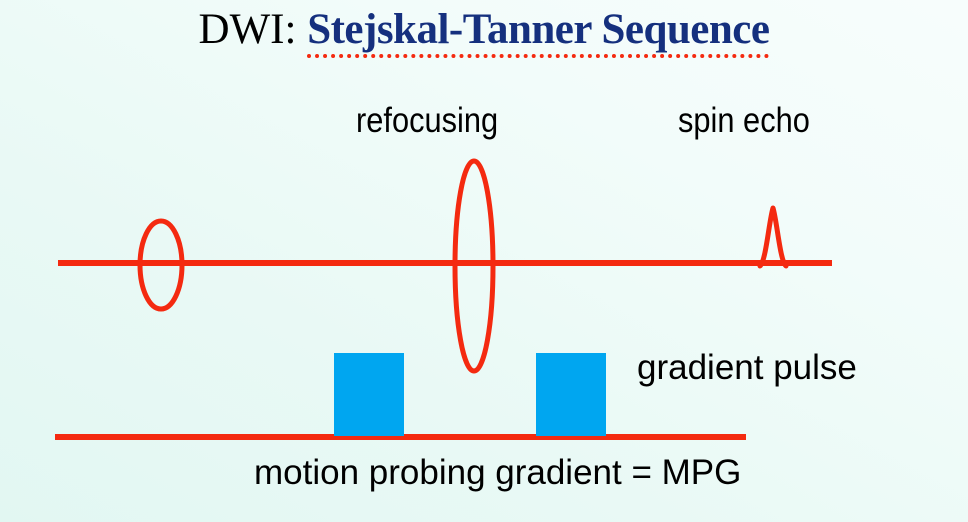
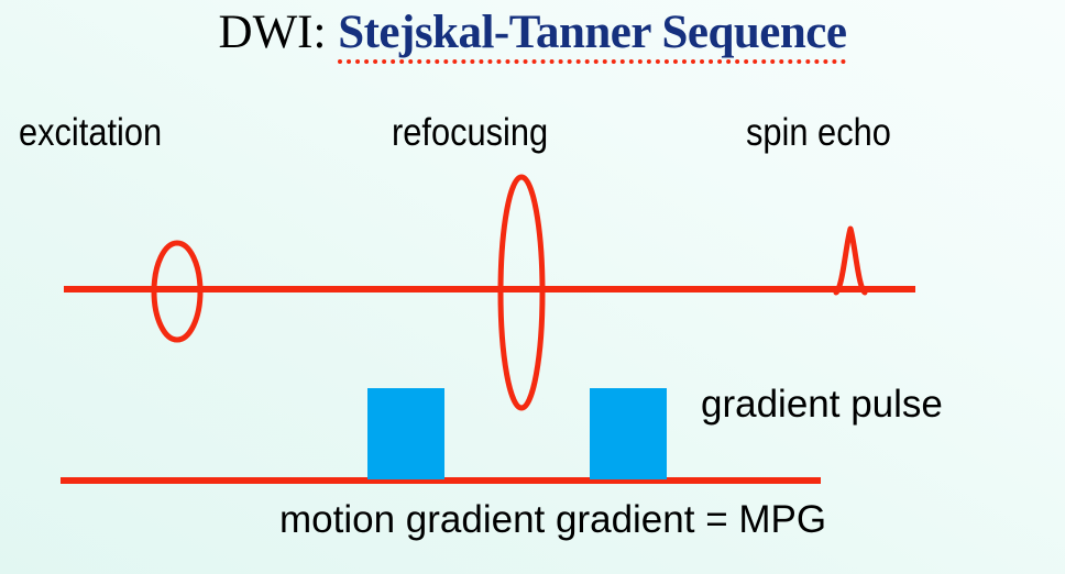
  DWI: Stejskal-Tanner Sequence
+ excitation
  refocusing
  spin echo
  gradient pulse
- motion probing gradient = MPG
+ motion gradient gradient = MPG
